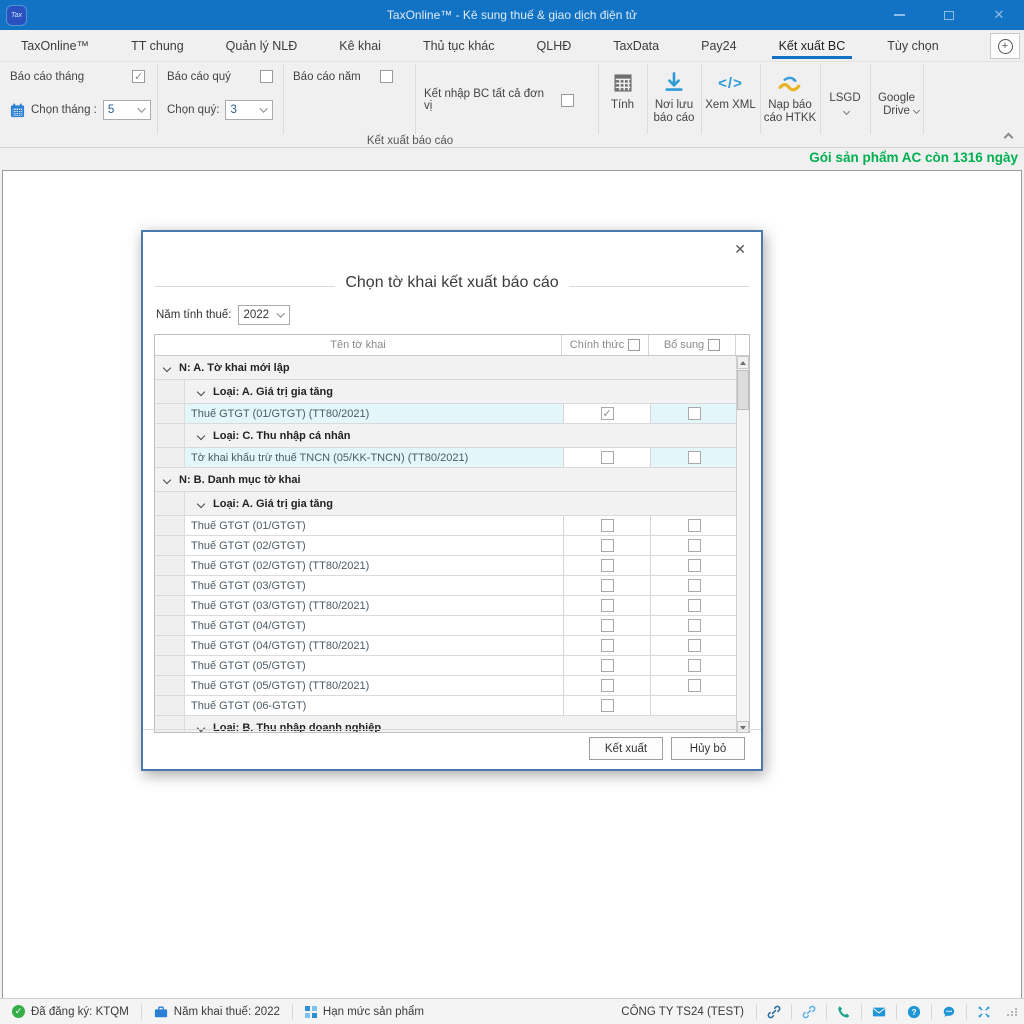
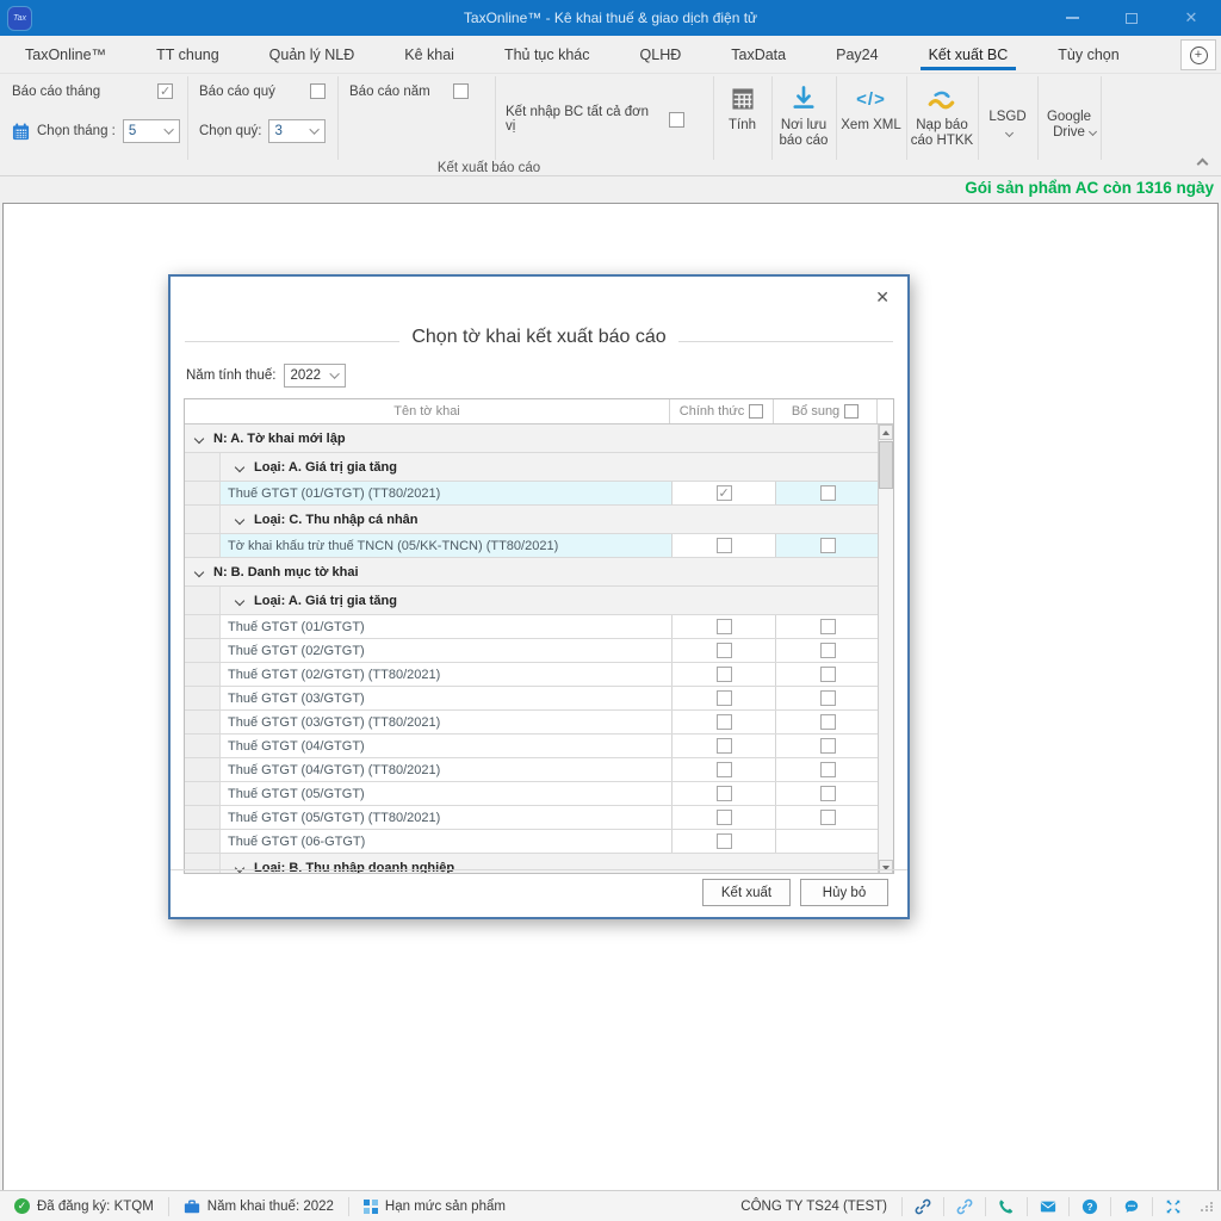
- TaxOnline™ - Kê sung thuế & giao dịch điện tử
+ TaxOnline™ - Kê khai thuế & giao dịch điện tử
  ✕
  TaxOnline™
  TT chung
  Quản lý NLĐ
  Kê khai
  Thủ tục khác
  QLHĐ
  TaxData
  Pay24
  Kết xuất BC
  Tùy chọn
  +
  Báo cáo tháng
  Chọn tháng :
  5
  Báo cáo quý
  Chọn quý:
  3
  Báo cáo năm
  Kết nhập BC tất cả đơn vị
  Tính
  Nơi lưu
  báo cáo
  </>
  Xem XML
  Nạp báo
  cáo HTKK
  LSGD
  Google
  Drive
  Kết xuất báo cáo
  Gói sản phẩm AC còn 1316 ngày
  ✕
  Chọn tờ khai kết xuất báo cáo
  Năm tính thuế:
  2022
  Tên tờ khai
  Chính thức
  Bổ sung
  N: A. Tờ khai mới lập
  Loại: A. Giá trị gia tăng
  Thuế GTGT (01/GTGT) (TT80/2021)
  Loại: C. Thu nhập cá nhân
  Tờ khai khấu trừ thuế TNCN (05/KK-TNCN) (TT80/2021)
  N: B. Danh mục tờ khai
  Loại: A. Giá trị gia tăng
  Thuế GTGT (01/GTGT)
  Thuế GTGT (02/GTGT)
  Thuế GTGT (02/GTGT) (TT80/2021)
  Thuế GTGT (03/GTGT)
  Thuế GTGT (03/GTGT) (TT80/2021)
  Thuế GTGT (04/GTGT)
  Thuế GTGT (04/GTGT) (TT80/2021)
  Thuế GTGT (05/GTGT)
  Thuế GTGT (05/GTGT) (TT80/2021)
  Thuế GTGT (06-GTGT)
  Loại: B. Thu nhập doanh nghiệp
  Kết xuất
  Hủy bỏ
  ✓
  Đã đăng ký: KTQM
  Năm khai thuế: 2022
  Hạn mức sản phẩm
  CÔNG TY TS24 (TEST)
  ?
